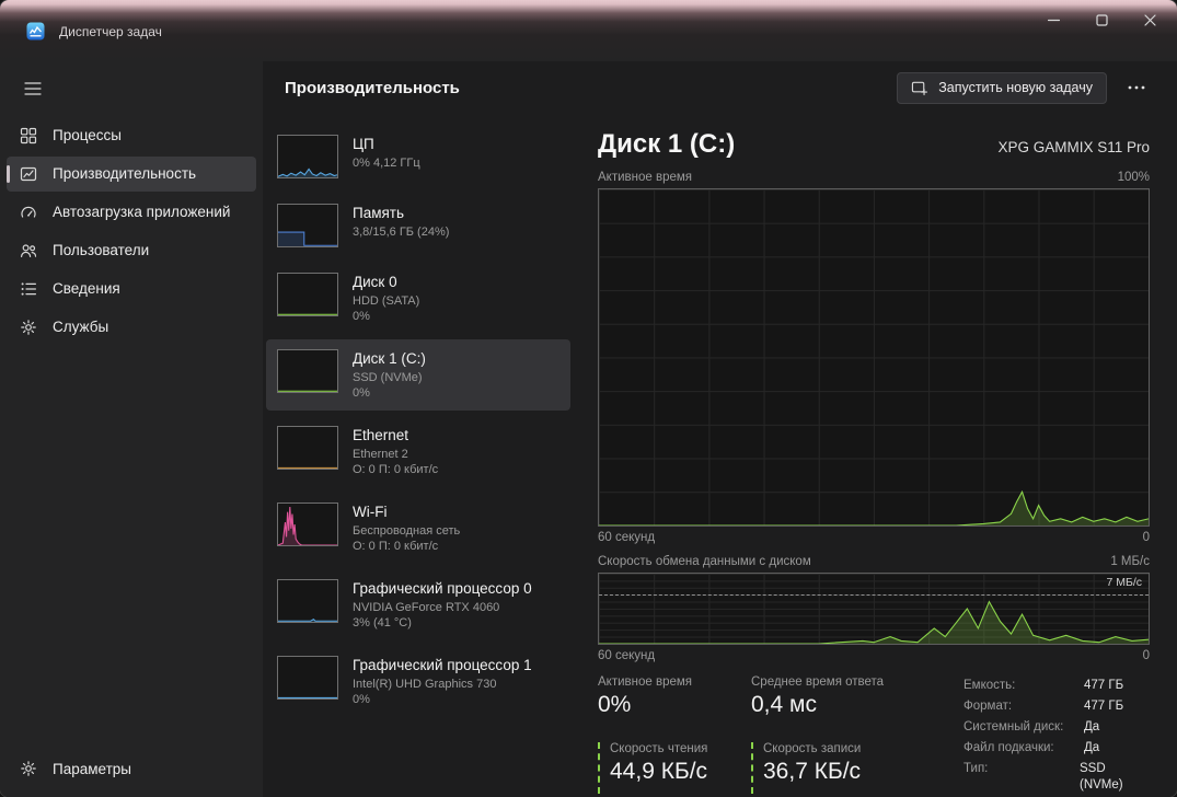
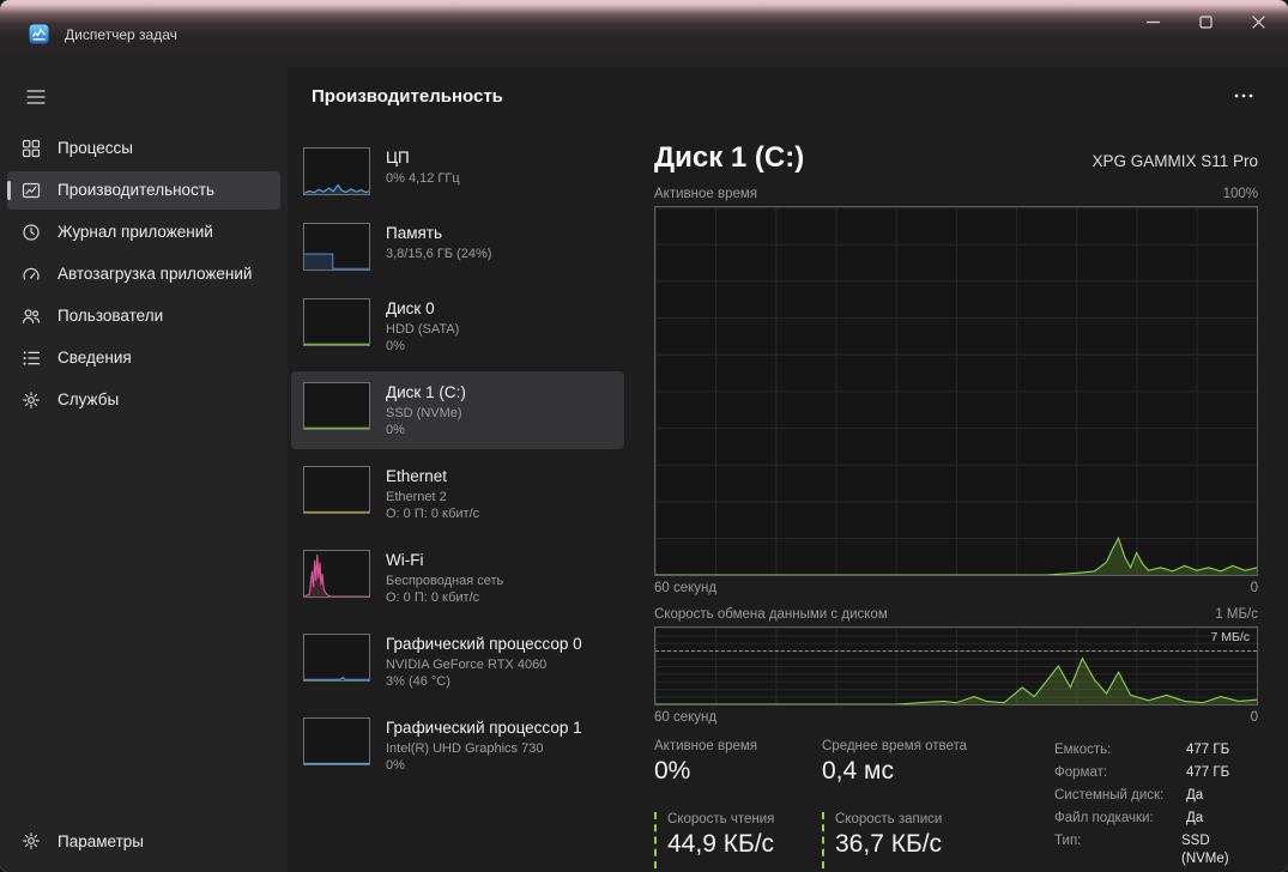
  Диспетчер задач
  Процессы
  Производительность
+ Журнал приложений
  Автозагрузка приложений
  Пользователи
  Сведения
  Службы
  Параметры
  Производительность
- Запустить новую задачу
  ЦП
  0% 4,12 ГГц
  Память
  3,8/15,6 ГБ (24%)
  Диск 0
  HDD (SATA)
  0%
  Диск 1 (C:)
  SSD (NVMe)
  0%
  Ethernet
  Ethernet 2
  О: 0 П: 0 кбит/с
  Wi-Fi
  Беспроводная сеть
  О: 0 П: 0 кбит/с
  Графический процессор 0
  NVIDIA GeForce RTX 4060
- 3% (41 °C)
+ 3% (46 °C)
  Графический процессор 1
  Intel(R) UHD Graphics 730
  0%
  Диск 1 (C:)
  XPG GAMMIX S11 Pro
  Активное время
  100%
  60 секунд
  0
  Скорость обмена данными с диском
  1 МБ/с
  7 МБ/с
  60 секунд
  0
  Активное время
  0%
  Среднее время ответа
  0,4 мс
  Скорость чтения
  44,9 КБ/с
  Скорость записи
  36,7 КБ/с
  Емкость:
  477 ГБ
  Формат:
  477 ГБ
  Системный диск:
  Да
  Файл подкачки:
  Да
  Тип:
  SSD (NVMe)
